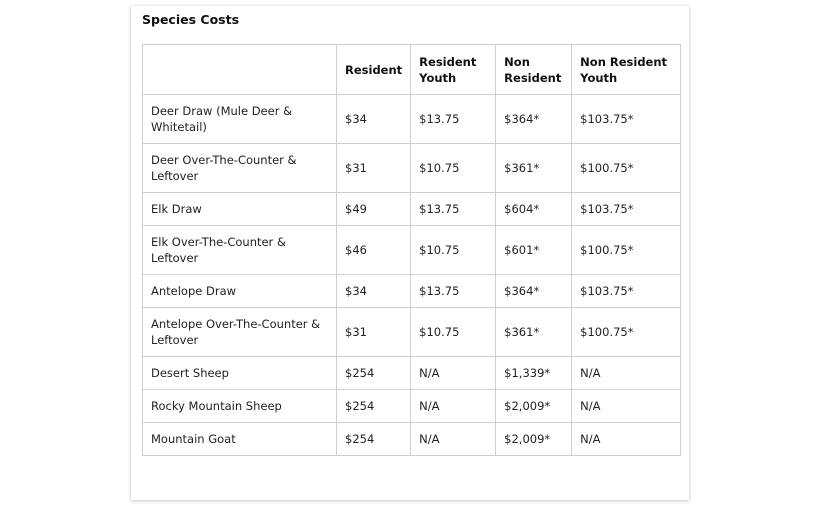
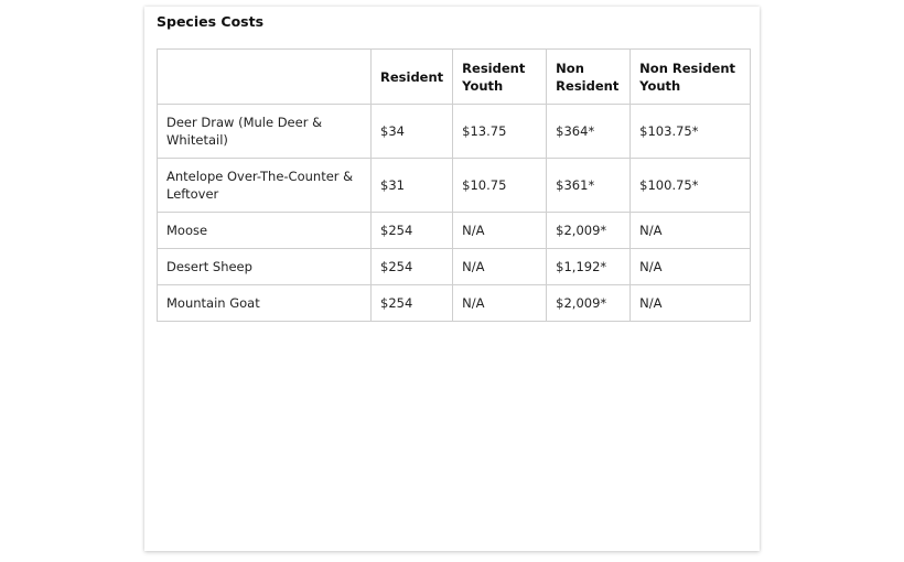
  Species Costs
  	Resident	Resident Youth	Non Resident	Non Resident Youth
  Deer Draw (Mule Deer & Whitetail)	$34	$13.75	$364*	$103.75*
- Deer Over-The-Counter & Leftover	$31	$10.75	$361*	$100.75*
- Elk Draw	$49	$13.75	$604*	$103.75*
- Elk Over-The-Counter & Leftover	$46	$10.75	$601*	$100.75*
- Antelope Draw	$34	$13.75	$364*	$103.75*
  Antelope Over-The-Counter & Leftover	$31	$10.75	$361*	$100.75*
+ Moose	$254	N/A	$2,009*	N/A
- Desert Sheep	$254	N/A	$1,339*	N/A
+ Desert Sheep	$254	N/A	$1,192*	N/A
- Rocky Mountain Sheep	$254	N/A	$2,009*	N/A
  Mountain Goat	$254	N/A	$2,009*	N/A
